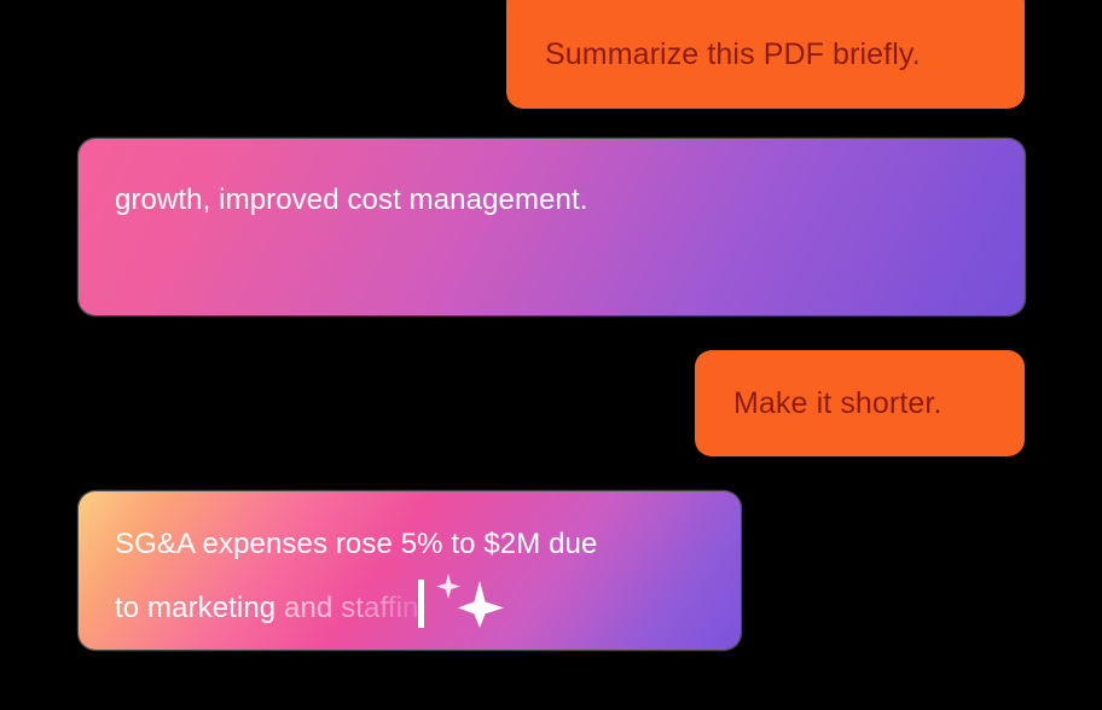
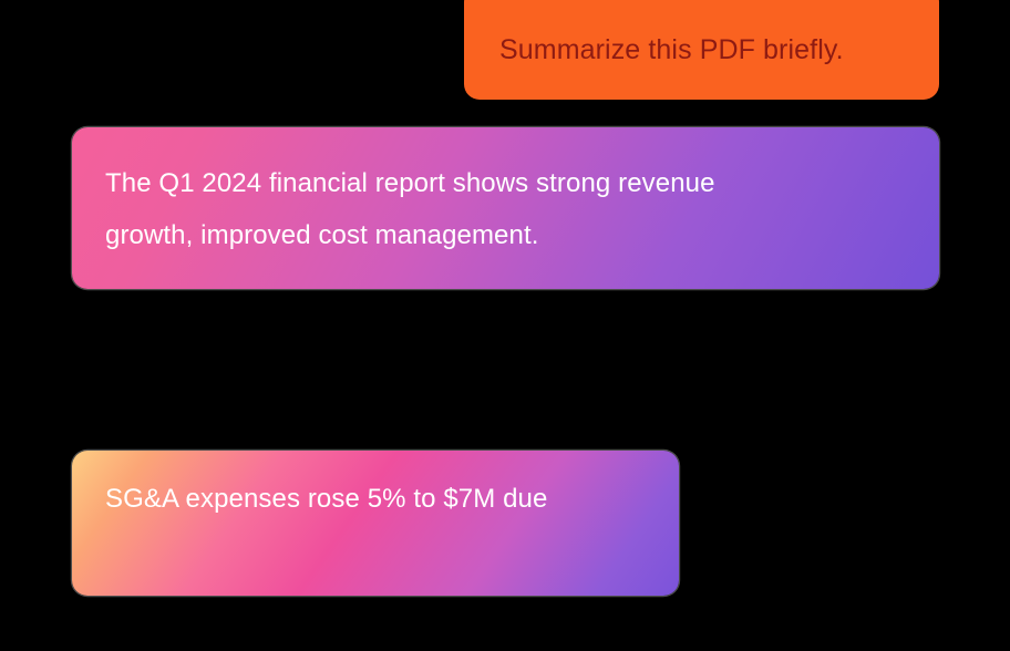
  Summarize this PDF briefly.
+ The Q1 2024 financial report shows strong revenue
  growth, improved cost management.
- Make it shorter.
- SG&A expenses rose 5% to $2M due
+ SG&A expenses rose 5% to $7M due
- to marketing and staffin
